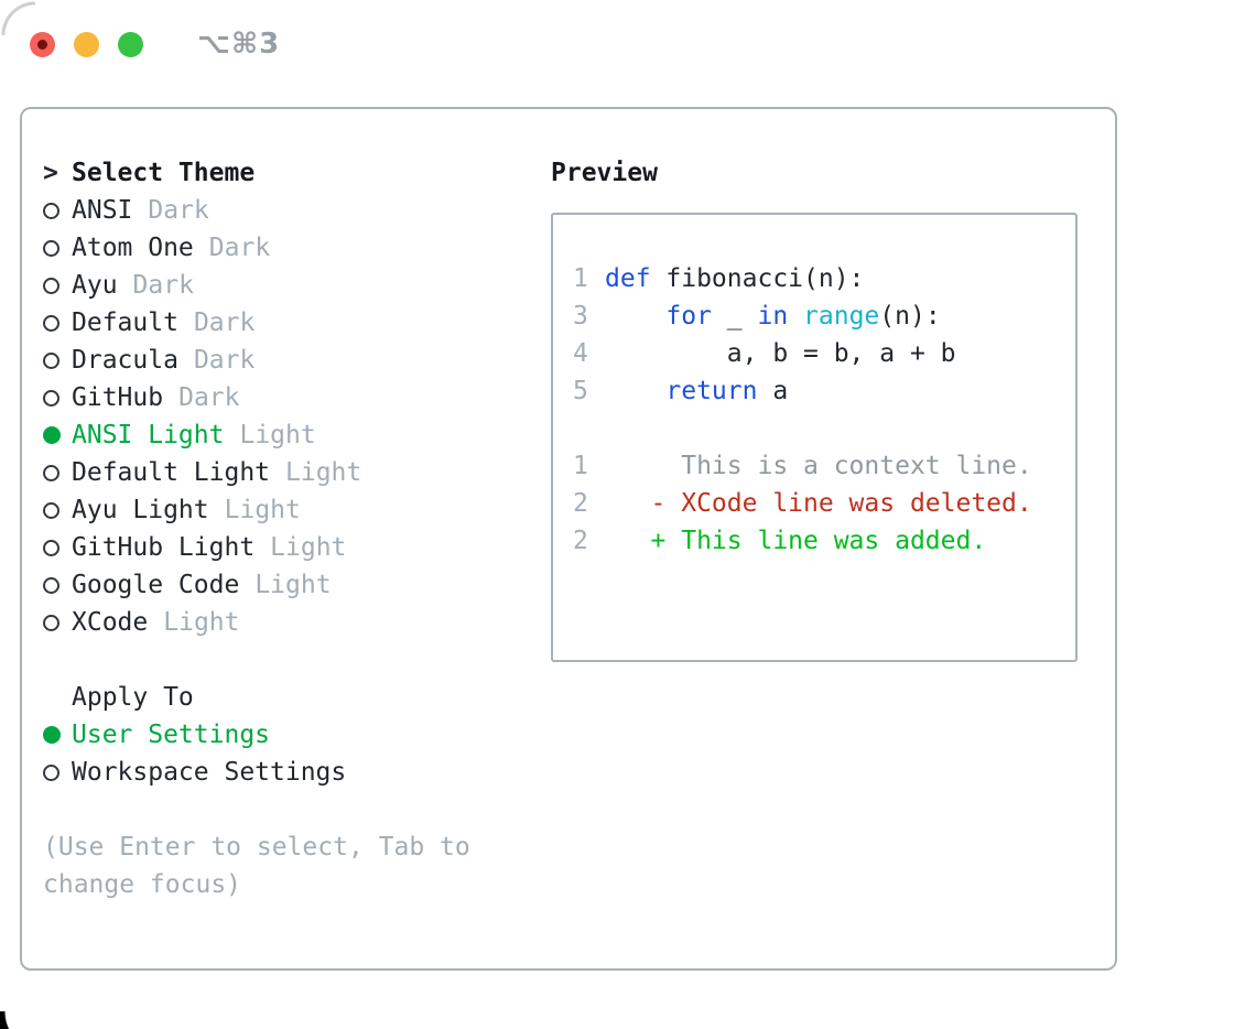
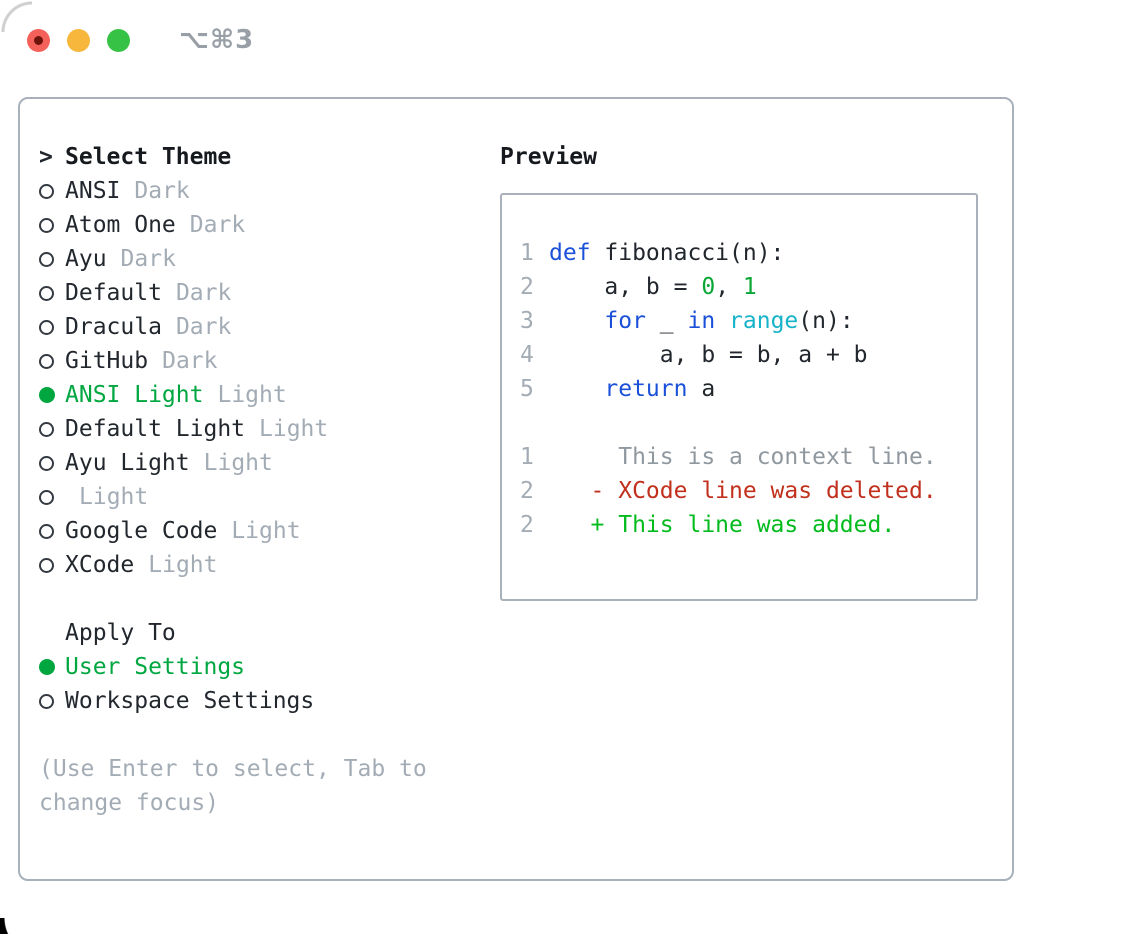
  ⌥⌘3
  >
  Select Theme
  ANSI
  Dark
  Atom One
  Dark
  Ayu
  Dark
  Default
  Dark
  Dracula
  Dark
  GitHub
  Dark
  ANSI Light
  Light
  Default Light
  Light
  Ayu Light
  Light
- GitHub Light
  Light
  Google Code
  Light
  XCode
  Light
  Apply To
  User Settings
  Workspace Settings
  (Use Enter to select, Tab to change focus)
  Preview
  1 def fibonacci(n):
+ 2 a, b = 0, 1
  3 for _ in range(n):
  4 a, b = b, a + b
  5 return a
  1 This is a context line.
  2 - XCode line was deleted.
  2 + This line was added.
